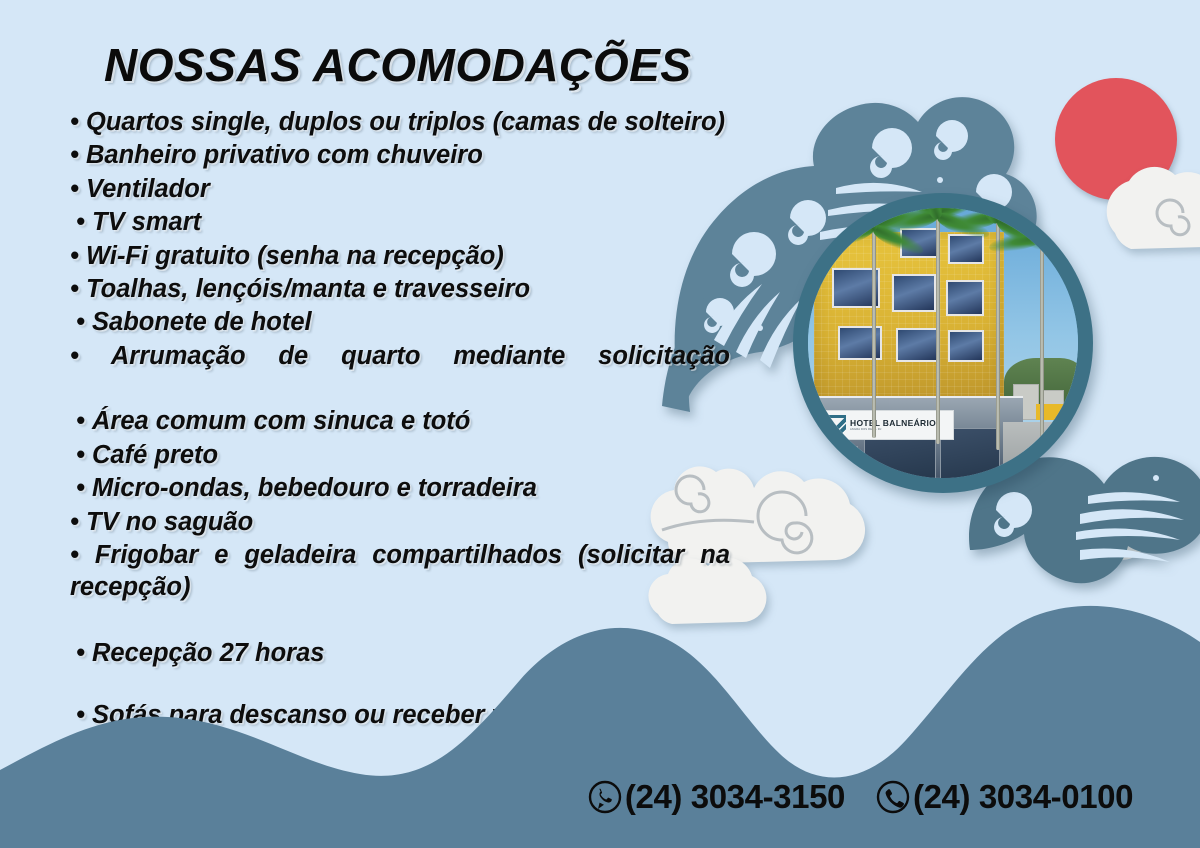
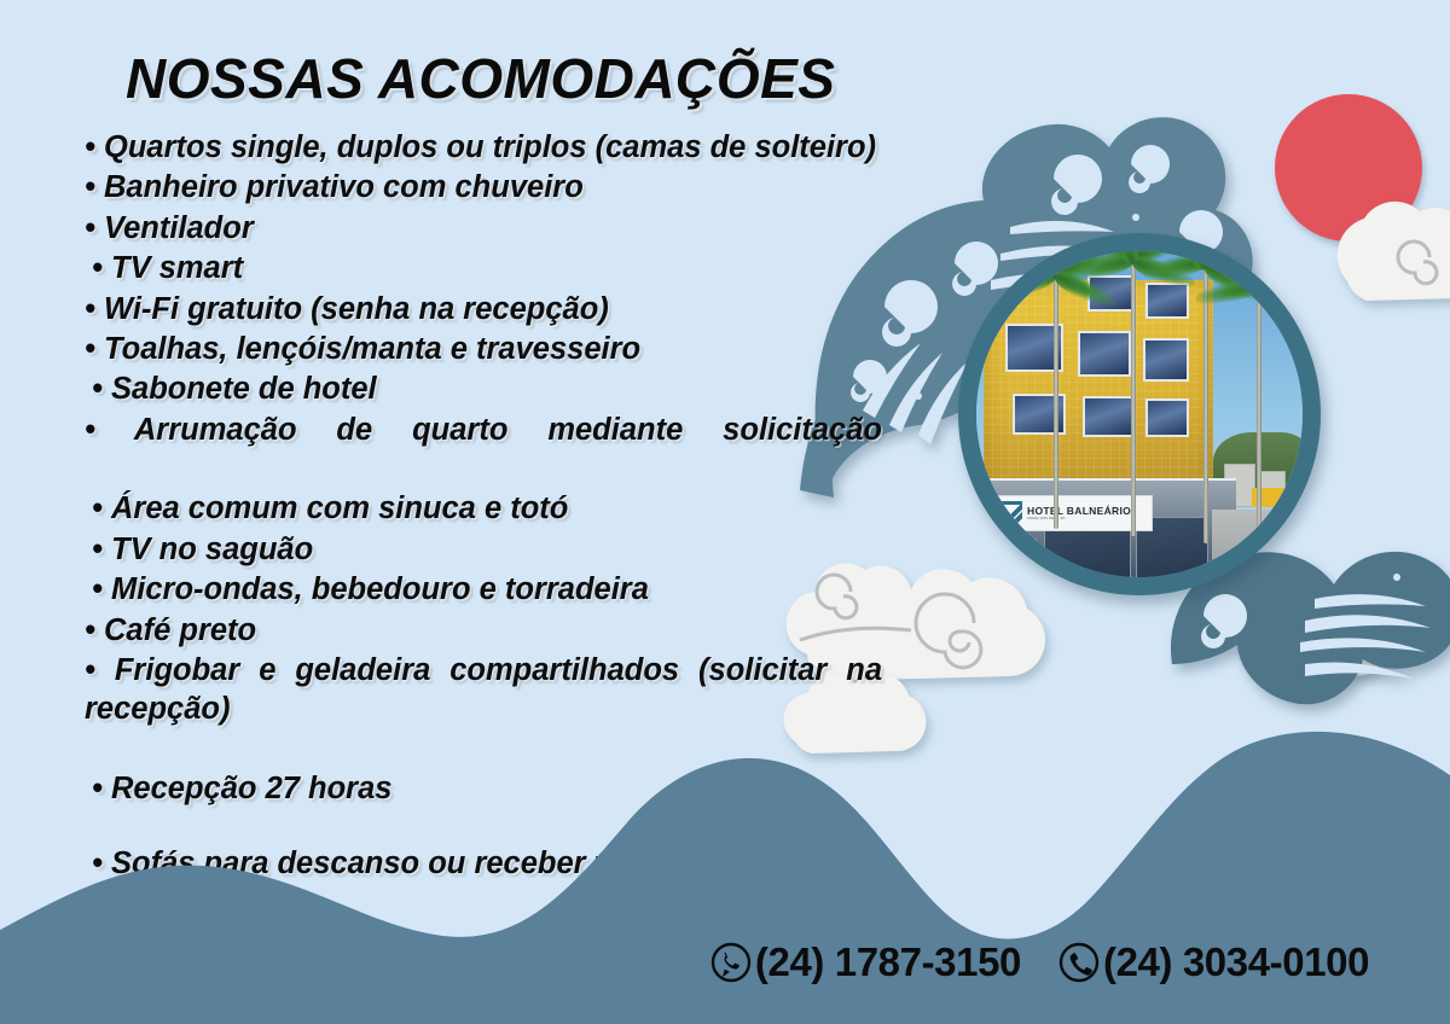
  HOTL BALNEÁRIO
  NOSSAS ACOMODAÇÕES
  • Quartos single, duplos ou triplos (camas de solteiro)
  • Banheiro privativo com chuveiro
  • Ventilador
  • TV smart
  • Wi-Fi gratuito (senha na recepção)
  • Toalhas, lençóis/manta e travesseiro
  • Sabonete de hotel
  • Arrumação de quarto mediante solicitação
  • Área comum com sinuca e totó
- • Café preto
+ • TV no saguão
  • Micro-ondas, bebedouro e torradeira
- • TV no saguão
+ • Café preto
  • Frigobar e geladeira compartilhados (solicitar na recepção)
  • Recepção 27 horas
  • Sofás para descanso ou receber
- (24) 3034-3150
+ (24) 1787-3150
  (24) 3034-0100
